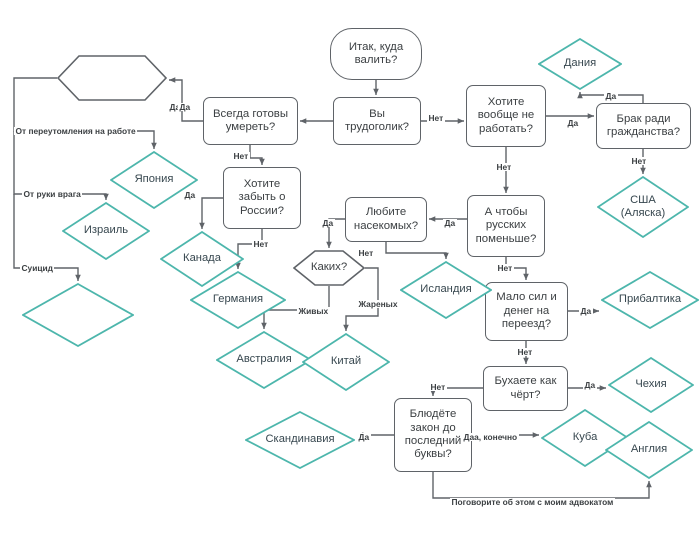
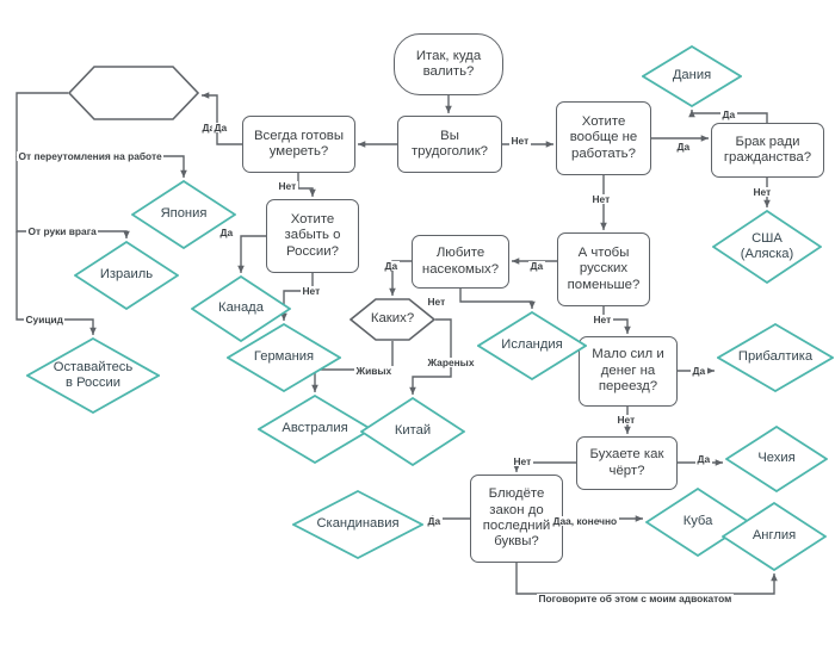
  Итак, куда
  валить?
  Вы
  трудоголик?
  Всегда готовы
  умереть?
  Хотите
  забыть о
  России?
  Любите
  насекомых?
  Каких?
  Хотите
  вообще не
  работать?
  Брак ради
  гражданства?
  А чтобы
  русских
  поменьше?
  Мало сил и
  денег на
  переезд?
  Бухаете как
  чёрт?
  Блюдёте
  закон до
  последний
  буквы?
  Япония
  Израиль
+ Оставайтесь
+ в России
  Канада
  Германия
  Австралия
  Китай
  Исландия
  Дания
  США
  (Аляска)
  Прибалтика
  Чехия
  Куба
  Англия
  Скандинавия
  Нет
  Да
  Нет
  От переутомления на работе
  От руки врага
  Суицид
  Да
  Нет
  Да
  Нет
  Живых
  Жареных
  Да
  Нет
  Да
  Нет
  Да
  Нет
  Да
  Нет
  Да
  Нет
  Да
  Даа, конечно
  Поговорите об этом с моим адвокатом
